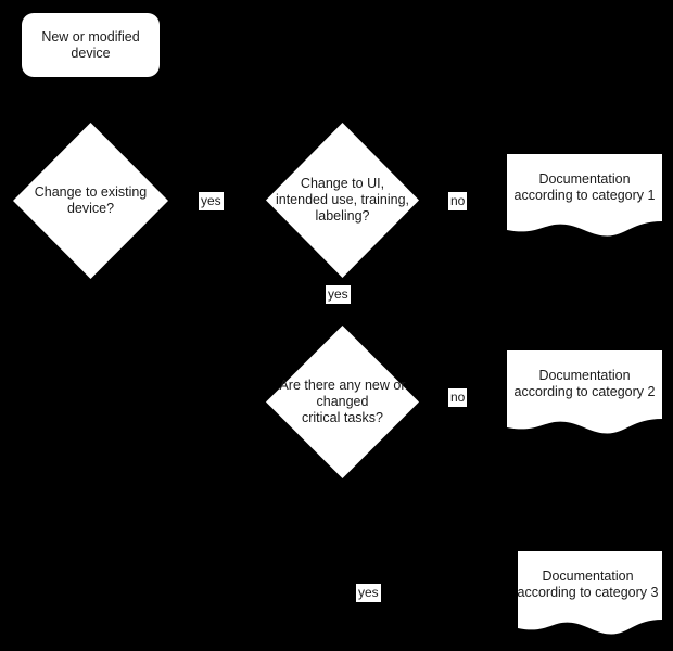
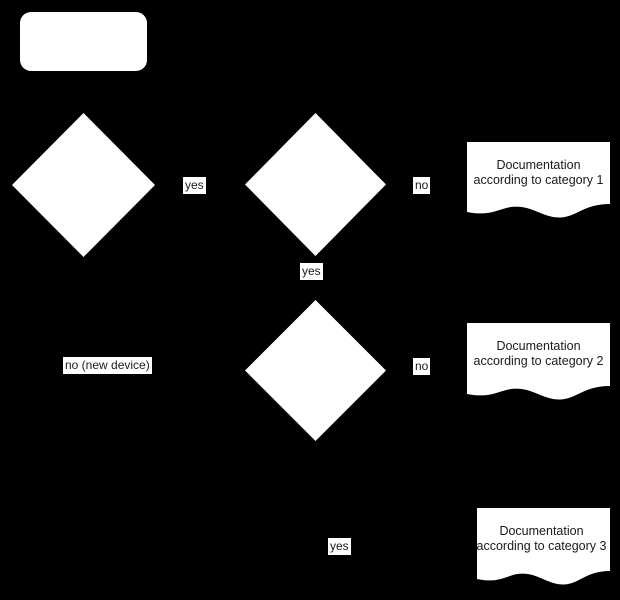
- New or modified
- device
- Change to existing
- device?
- Change to UI,
- intended use, training,
- labeling?
- Are there any new or
- changed
- critical tasks?
  Documentation
  according to category 1
  Documentation
  according to category 2
  Documentation
  according to category 3
  yes
  no
  yes
  no
+ no (new device)
  yes
